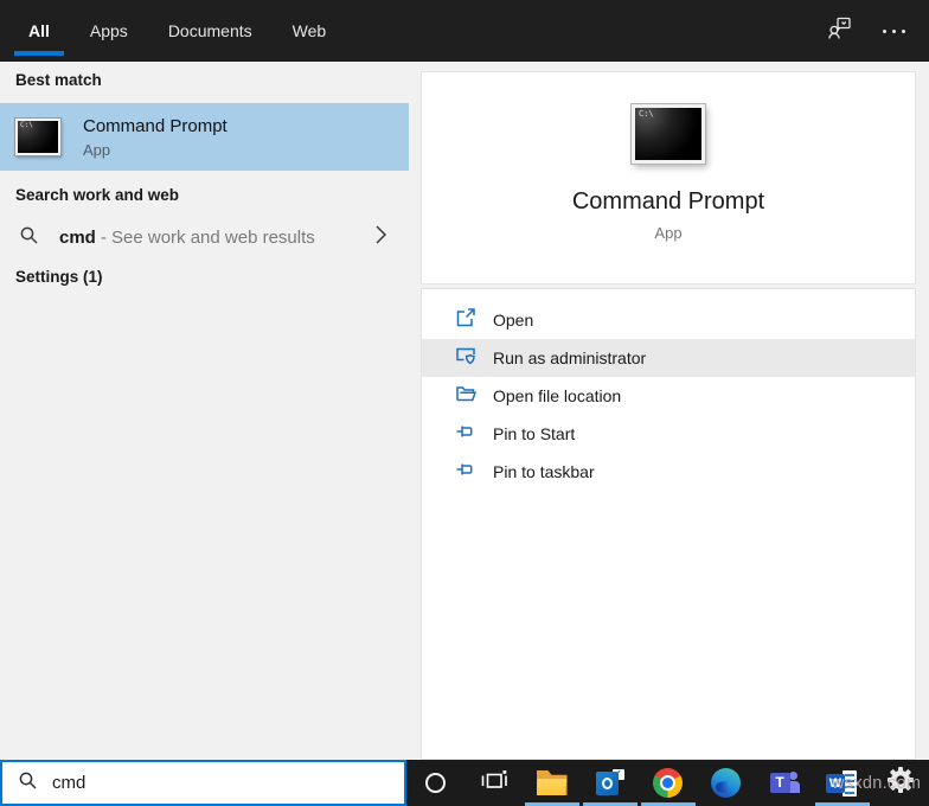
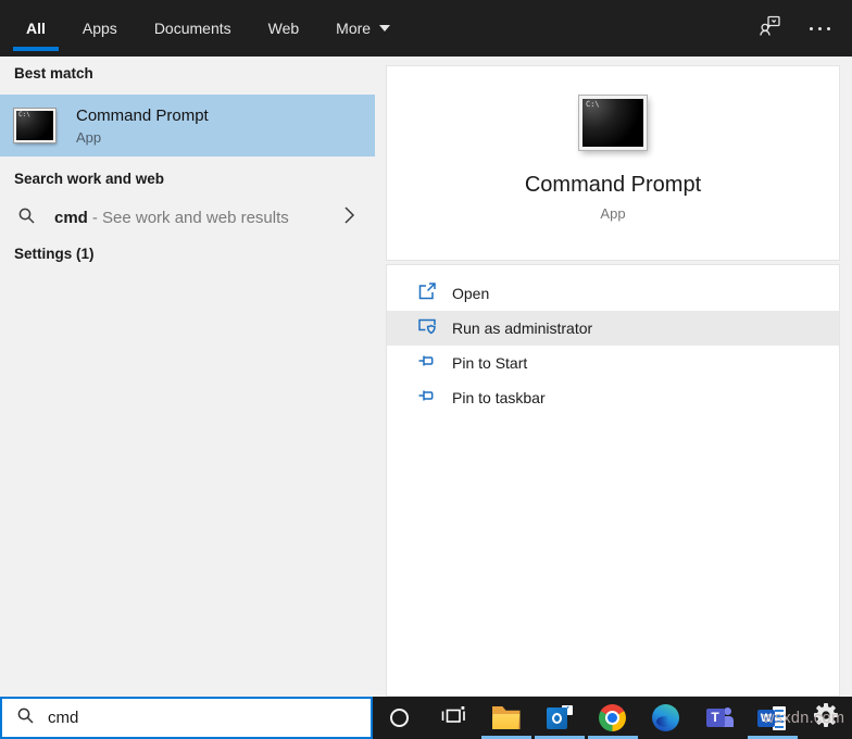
  All
  Apps
  Documents
  Web
+ More
  Best match
  Command Prompt
  App
  Search work and web
  cmd - See work and web results
  Settings (1)
  C:\
  Command Prompt
  App
  Open
  Run as administrator
- Open file location
  Pin to Start
  Pin to taskbar
  cmd
  T
  W
  wsxdn.com
